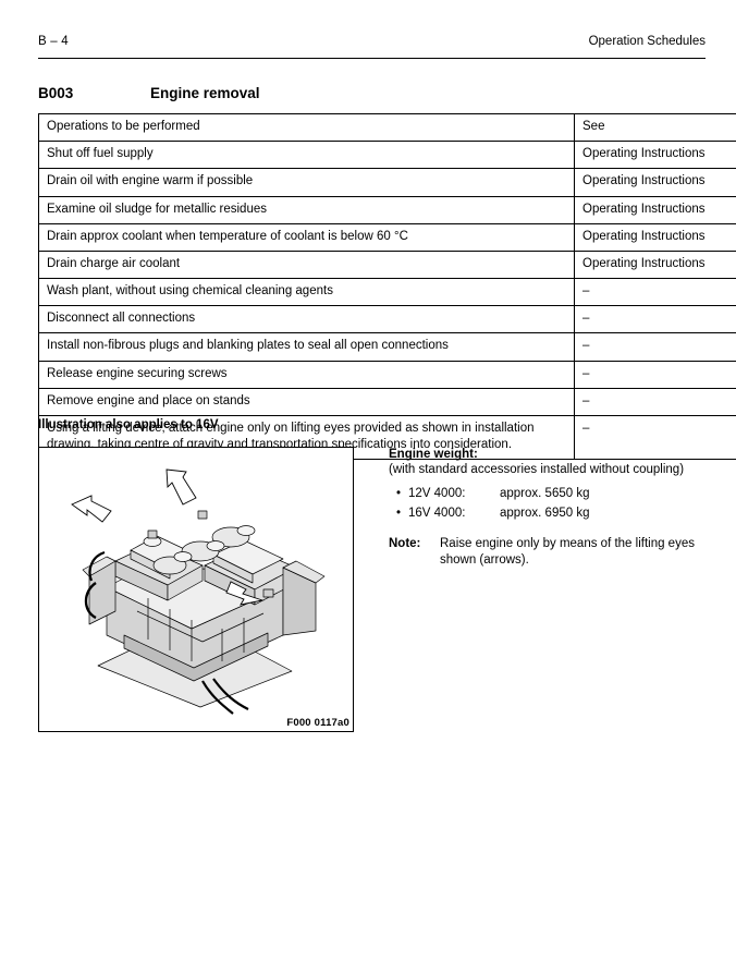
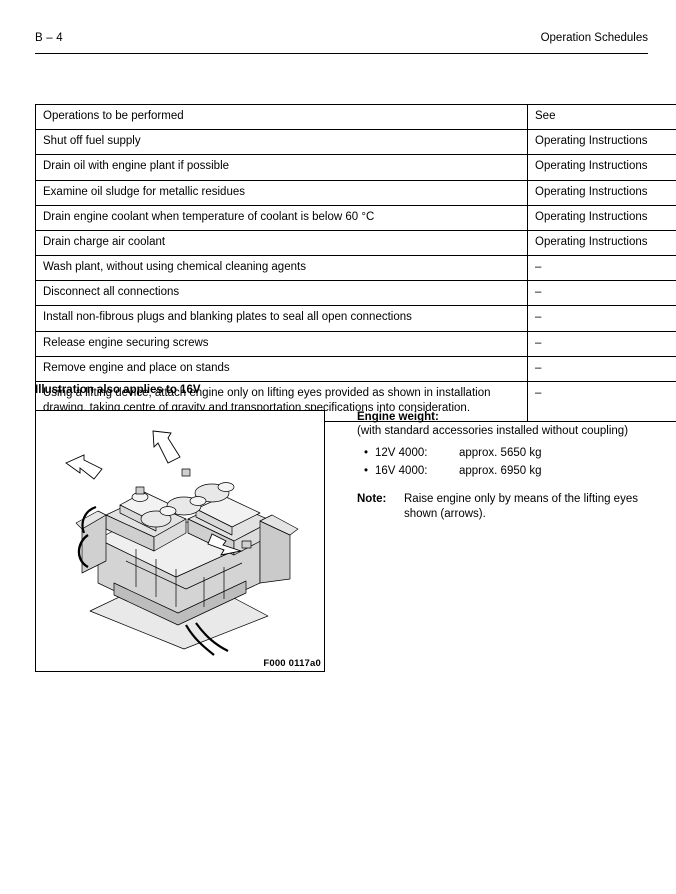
  B – 4
  Operation Schedules
- B003
- Engine removal
  Operations to be performed	See
  Shut off fuel supply	Operating Instructions
- Drain oil with engine warm if possible	Operating Instructions
+ Drain oil with engine plant if possible	Operating Instructions
  Examine oil sludge for metallic residues	Operating Instructions
- Drain approx coolant when temperature of coolant is below 60 °C	Operating Instructions
+ Drain engine coolant when temperature of coolant is below 60 °C	Operating Instructions
  Drain charge air coolant	Operating Instructions
  Wash plant, without using chemical cleaning agents	–
  Disconnect all connections	–
  Install non-fibrous plugs and blanking plates to seal all open connections	–
  Release engine securing screws	–
  Remove engine and place on stands	–
  Using a lifting device, attach engine only on lifting eyes provided as shown in installation drawing, taking centre of gravity and transportation specifications into consideration.	–
  Illustration also applies to 16V
  F000 0117a0
  Engine weight:
  (with standard accessories installed without coupling)
  12V 4000: approx. 5650 kg
  16V 4000: approx. 6950 kg
  Note:
  Raise engine only by means of the lifting eyes shown (arrows).
